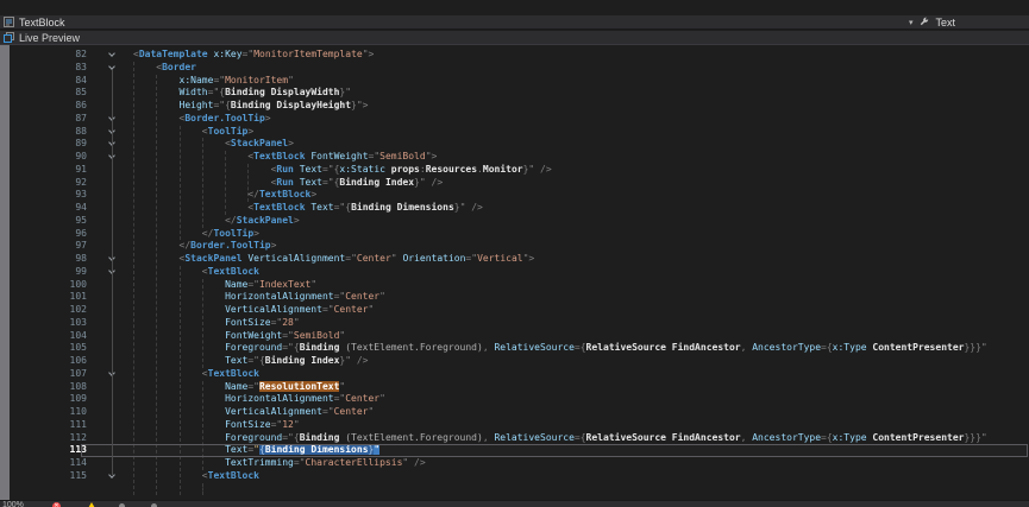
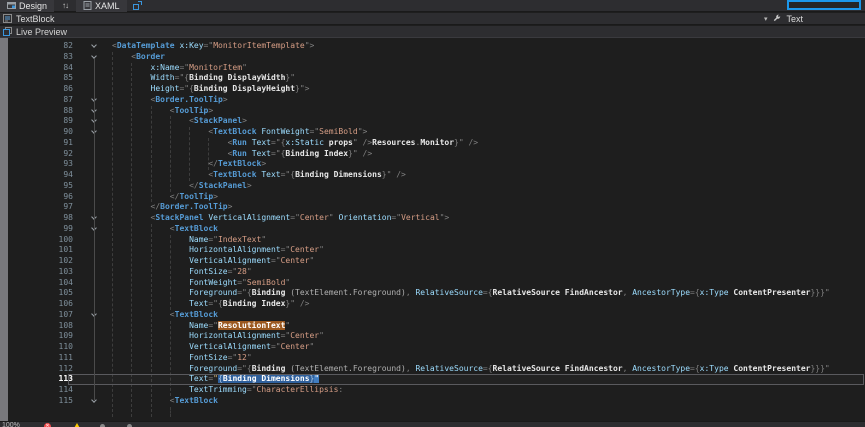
+ Design
+ ↑↓
+ XAML
  TextBlock
  Text
  Live Preview
  82
  <DataTemplate x:Key="MonitorItemTemplate">
  83
  <Border
  84
  x:Name="MonitorItem"
  85
  Width="{Binding DisplayWidth}"
  86
  Height="{Binding DisplayHeight}">
  87
  <Border.ToolTip>
  88
  <ToolTip>
  89
  <StackPanel>
  90
  <TextBlock FontWeight="SemiBold">
  91
- <Run Text="{x:Static props:Resources.Monitor}" />
+ <Run Text="{x:Static props" />Resources.Monitor}" />
  92
  <Run Text="{Binding Index}" />
  93
  </TextBlock>
  94
  <TextBlock Text="{Binding Dimensions}" />
  95
  </StackPanel>
  96
  </ToolTip>
  97
  </Border.ToolTip>
  98
  <StackPanel VerticalAlignment="Center" Orientation="Vertical">
  99
  <TextBlock
  100
  Name="IndexText"
  101
  HorizontalAlignment="Center"
  102
  VerticalAlignment="Center"
  103
  FontSize="28"
  104
  FontWeight="SemiBold"
  105
  Foreground="{Binding (TextElement.Foreground), RelativeSource={RelativeSource FindAncestor, AncestorType={x:Type ContentPresenter}}}"
  106
  Text="{Binding Index}" />
  107
  <TextBlock
  108
  Name="ResolutionText"
  109
  HorizontalAlignment="Center"
  110
  VerticalAlignment="Center"
  111
  FontSize="12"
  112
  Foreground="{Binding (TextElement.Foreground), RelativeSource={RelativeSource FindAncestor, AncestorType={x:Type ContentPresenter}}}"
  113
  Text="{Binding Dimensions}"
  114
- TextTrimming="CharacterEllipsis" />
+ TextTrimming="CharacterEllipsis:
  115
  <TextBlock
